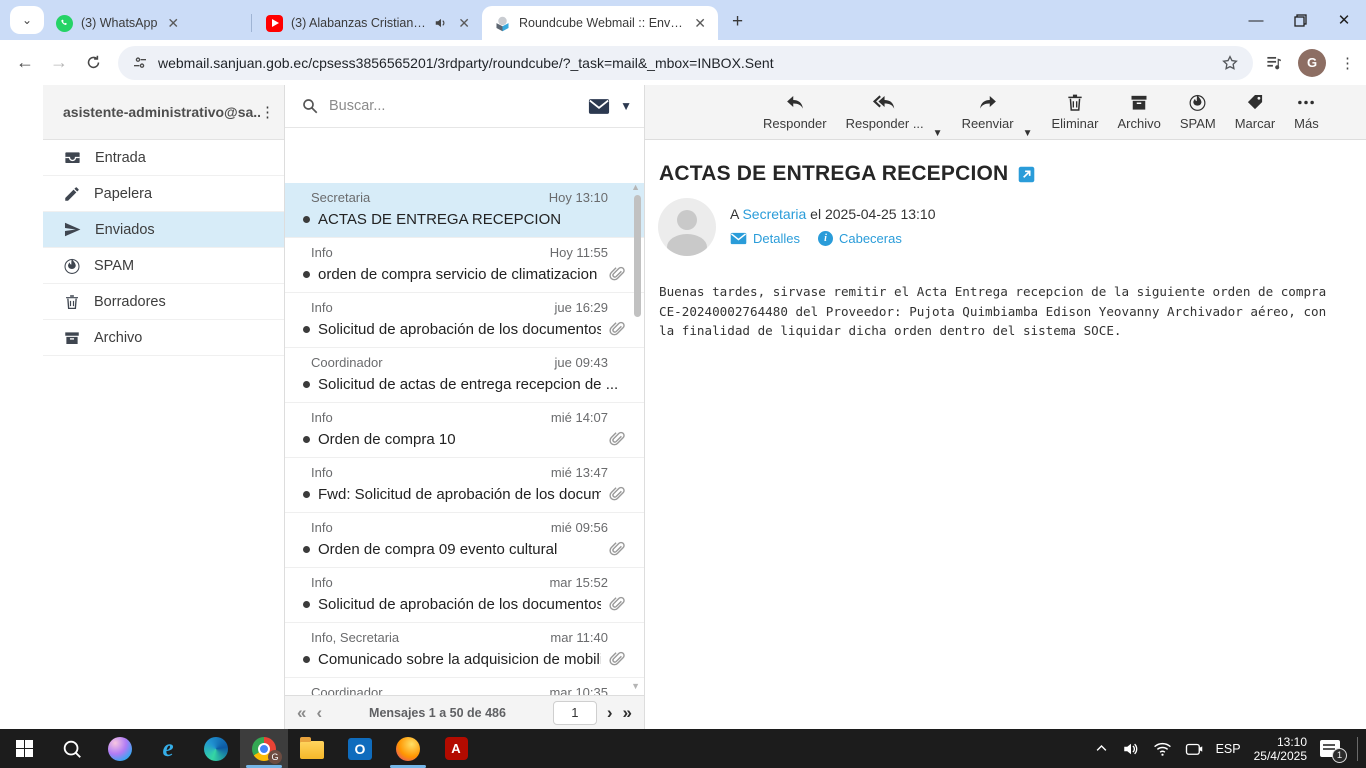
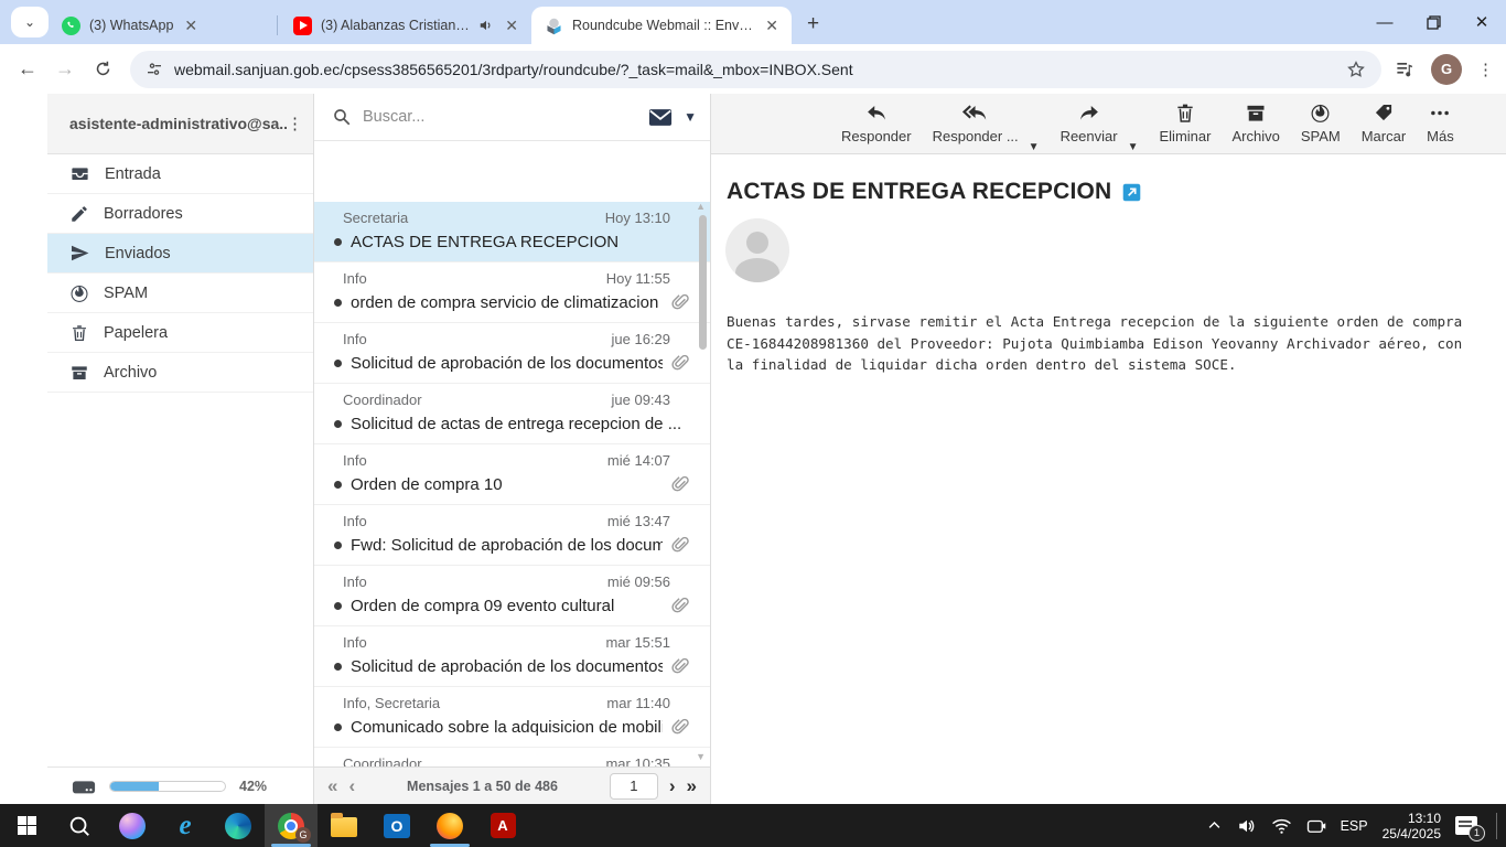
  ⌄
  (3) WhatsApp
  ✕
  (3) Alabanzas Cristianas
  ✕
  Roundcube Webmail :: Enviad
  ✕
  +
  —
  ✕
  ←
  →
  webmail.sanjuan.gob.ec/cpsess3856565201/3rdparty/roundcube/?_task=mail&_mbox=INBOX.Sent
  G
  ⋮
  asistente-administrativo@sa..
  ⋮
  Entrada
- Papelera
+ Borradores
  Enviados
  SPAM
- Borradores
+ Papelera
  Archivo
+ 42%
  Buscar...
  ▼
  Secretaria
  Hoy 13:10
  ACTAS DE ENTREGA RECEPCION
  Info
  Hoy 11:55
  orden de compra servicio de climatizacion
  Info
  jue 16:29
  Solicitud de aprobación de los documentos
  Coordinador
  jue 09:43
  Solicitud de actas de entrega recepcion de ...
  Info
  mié 14:07
  Orden de compra 10
  Info
  mié 13:47
  Fwd: Solicitud de aprobación de los docum
  Info
  mié 09:56
  Orden de compra 09 evento cultural
  Info
- mar 15:52
+ mar 15:51
  Solicitud de aprobación de los documentos
  Info, Secretaria
  mar 11:40
  Comunicado sobre la adquisicion de mobil
  Coordinador
  mar 10:35
  ▲
  ▼
  «
  ‹
  Mensajes 1 a 50 de 486
  1
  ›
  »
  Responder
  Responder ...
  ▼
  Reenviar
  ▼
  Eliminar
  Archivo
  SPAM
  Marcar
  Más
  ACTAS DE ENTREGA RECEPCION
- A Secretaria el 2025-04-25 13:10
- Detalles
- i
- Cabeceras
- Buenas tardes, sirvase remitir el Acta Entrega recepcion de la siguiente orden de compra CE-20240002764480 del Proveedor: Pujota Quimbiamba Edison Yeovanny Archivador aéreo, con la finalidad de liquidar dicha orden dentro del sistema SOCE.
+ Buenas tardes, sirvase remitir el Acta Entrega recepcion de la siguiente orden de compra CE-16844208981360 del Proveedor: Pujota Quimbiamba Edison Yeovanny Archivador aéreo, con la finalidad de liquidar dicha orden dentro del sistema SOCE.
  e
  G
  O
  A
  ESP
  13:10
  25/4/2025
  1
